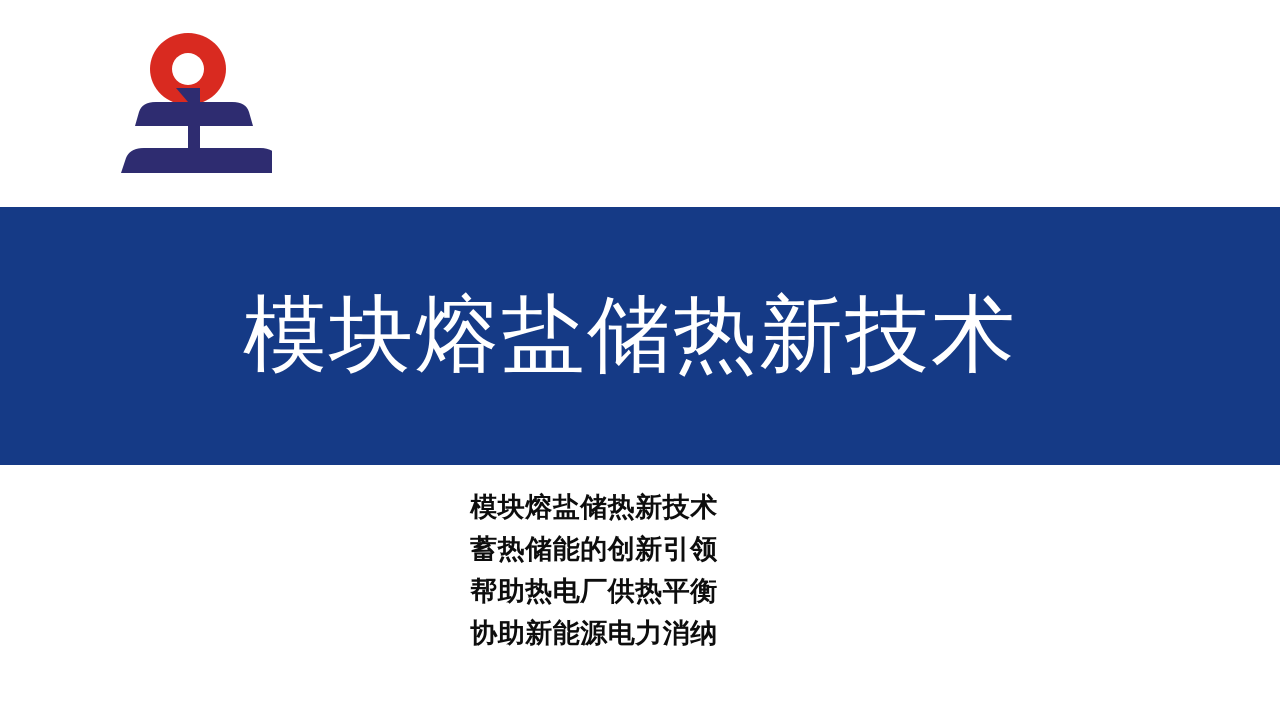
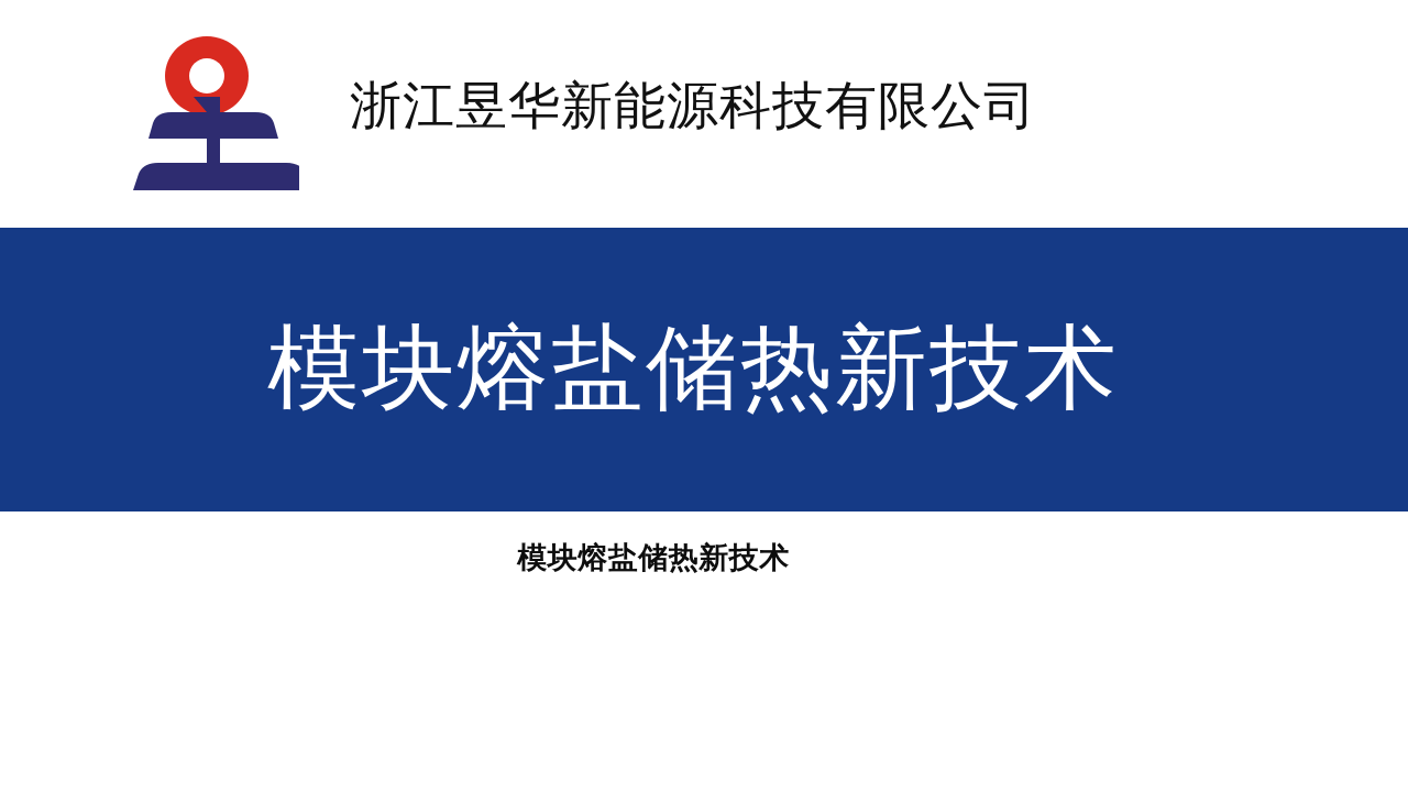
+ 浙江昱华新能源科技有限公司
  模块熔盐储热新技术
  模块熔盐储热新技术
- 蓄热储能的创新引领
- 帮助热电厂供热平衡
- 协助新能源电力消纳
